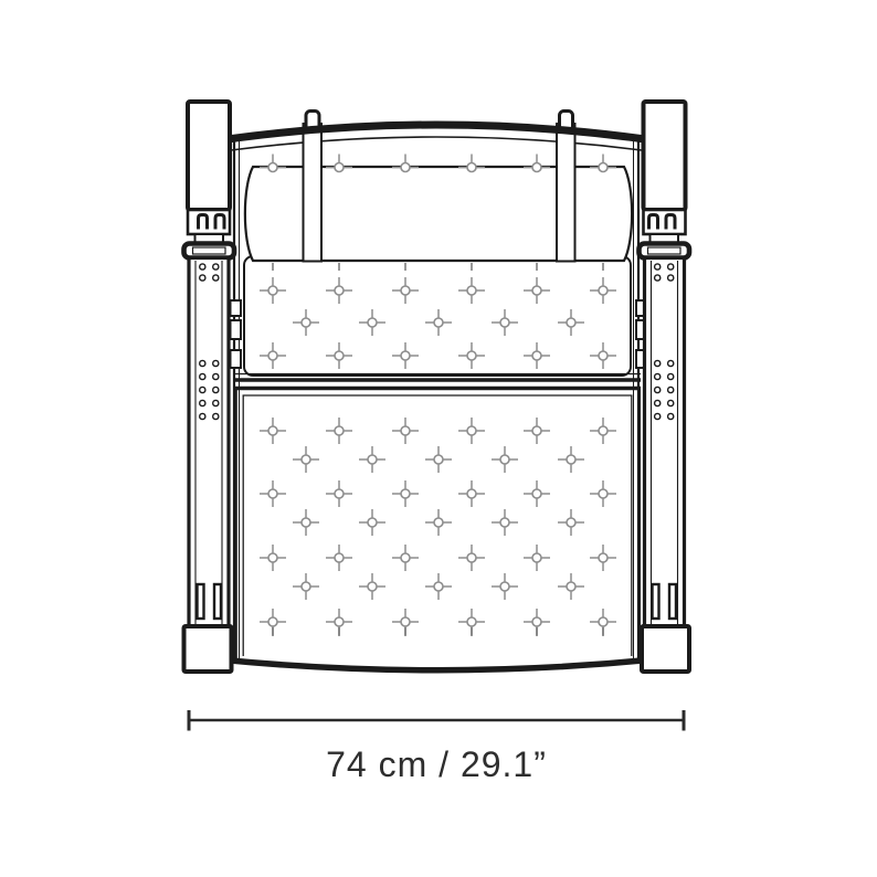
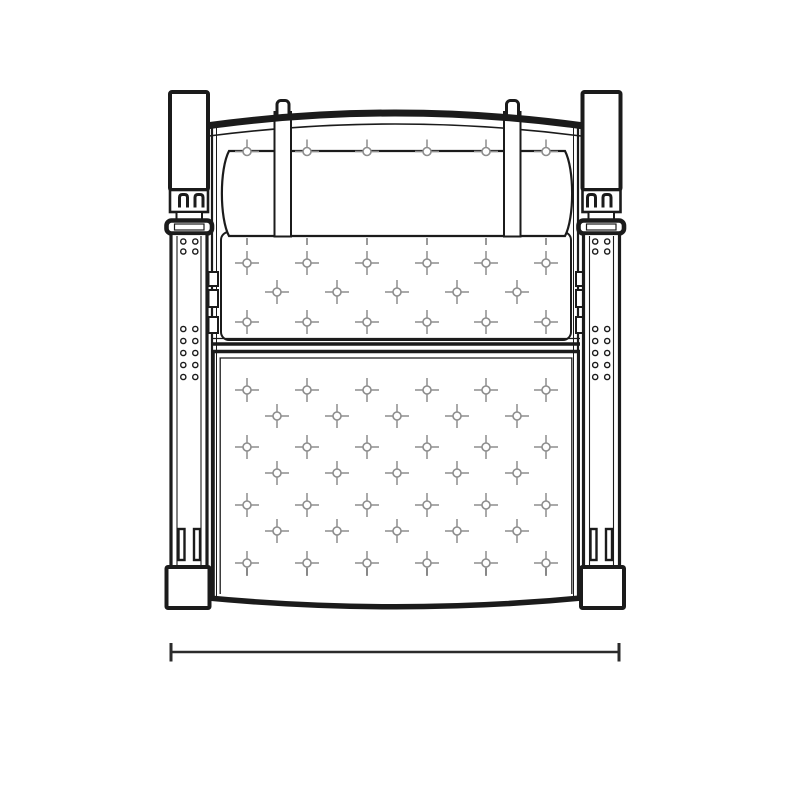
- 74 cm / 29.1”
